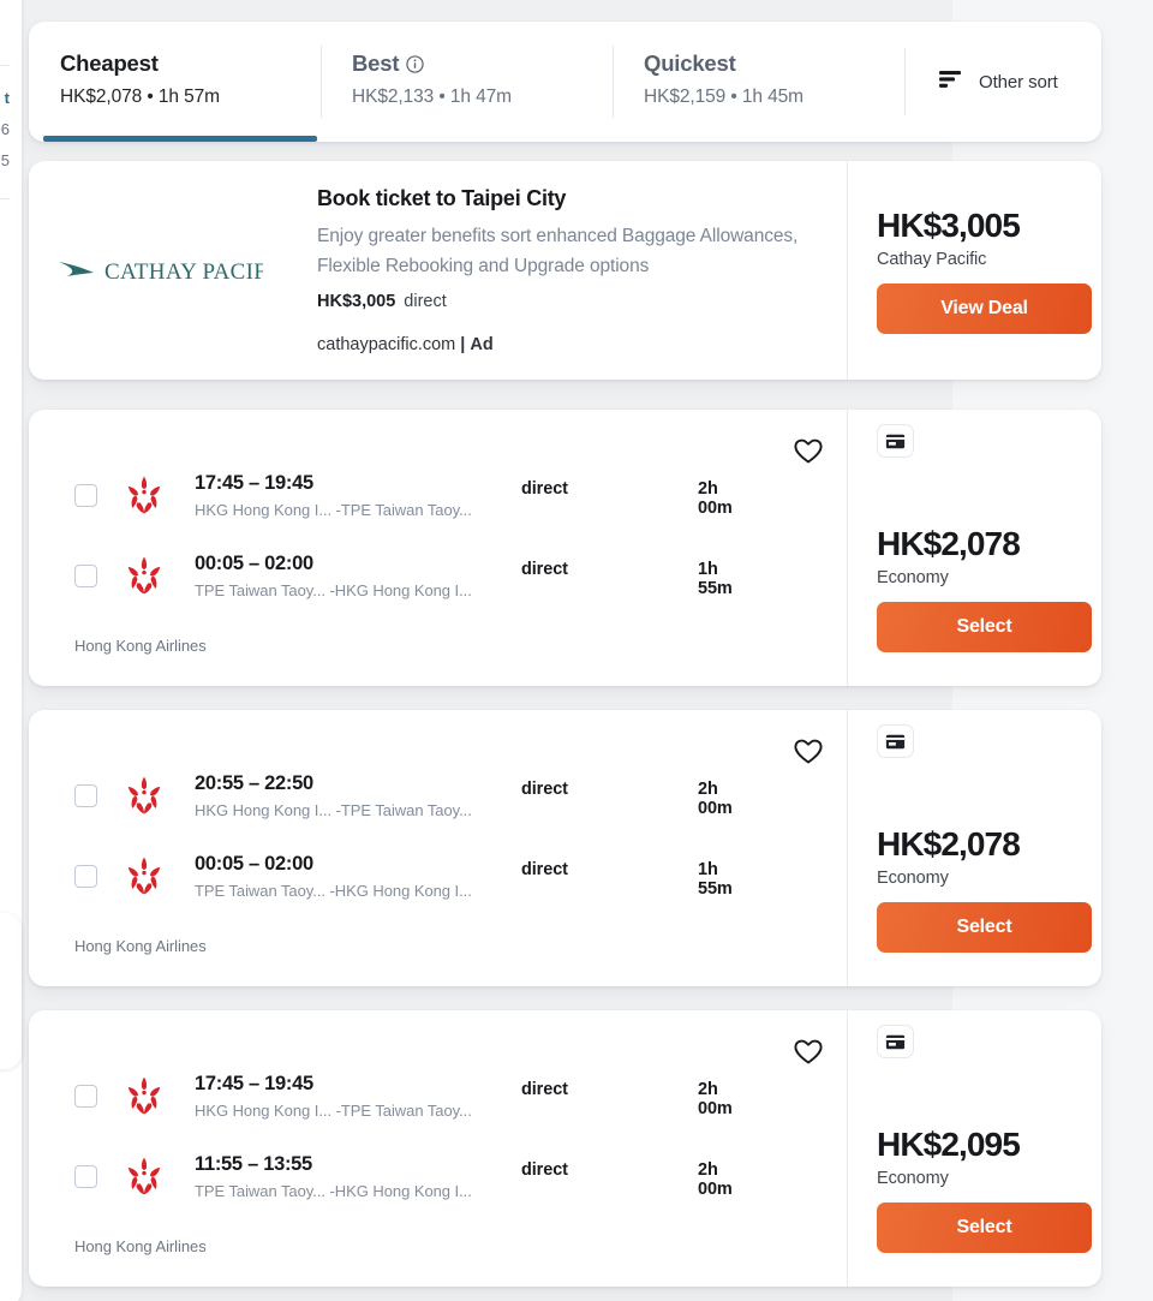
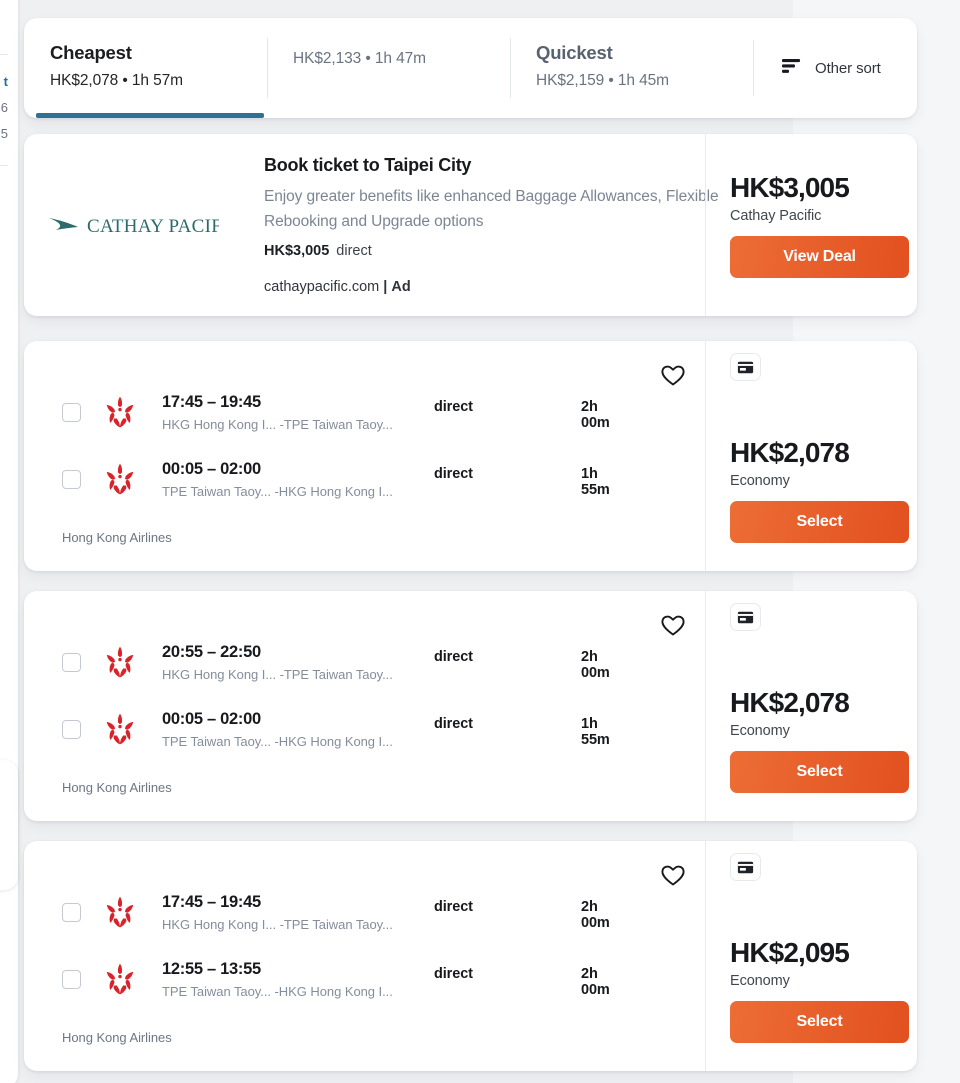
  t
  6
  5
  Cheapest
  HK$2,078 • 1h 57m
- Best
  HK$2,133 • 1h 47m
  Quickest
  HK$2,159 • 1h 45m
  Other sort
  CATHAY PACIF
  Book ticket to Taipei City
- Enjoy greater benefits sort enhanced Baggage Allowances, Flexible Rebooking and Upgrade options
+ Enjoy greater benefits like enhanced Baggage Allowances, Flexible Rebooking and Upgrade options
  HK$3,005 direct
  cathaypacific.com | Ad
  HK$3,005
  Cathay Pacific
  View Deal
  17:45 – 19:45
  HKG Hong Kong I... -TPE Taiwan Taoy...
  direct
  2h 00m
  00:05 – 02:00
  TPE Taiwan Taoy... -HKG Hong Kong I...
  direct
  1h 55m
  Hong Kong Airlines
  HK$2,078
  Economy
  Select
  20:55 – 22:50
  HKG Hong Kong I... -TPE Taiwan Taoy...
  direct
  2h 00m
  00:05 – 02:00
  TPE Taiwan Taoy... -HKG Hong Kong I...
  direct
  1h 55m
  Hong Kong Airlines
  HK$2,078
  Economy
  Select
  17:45 – 19:45
  HKG Hong Kong I... -TPE Taiwan Taoy...
  direct
  2h 00m
- 11:55 – 13:55
+ 12:55 – 13:55
  TPE Taiwan Taoy... -HKG Hong Kong I...
  direct
  2h 00m
  Hong Kong Airlines
  HK$2,095
  Economy
  Select
